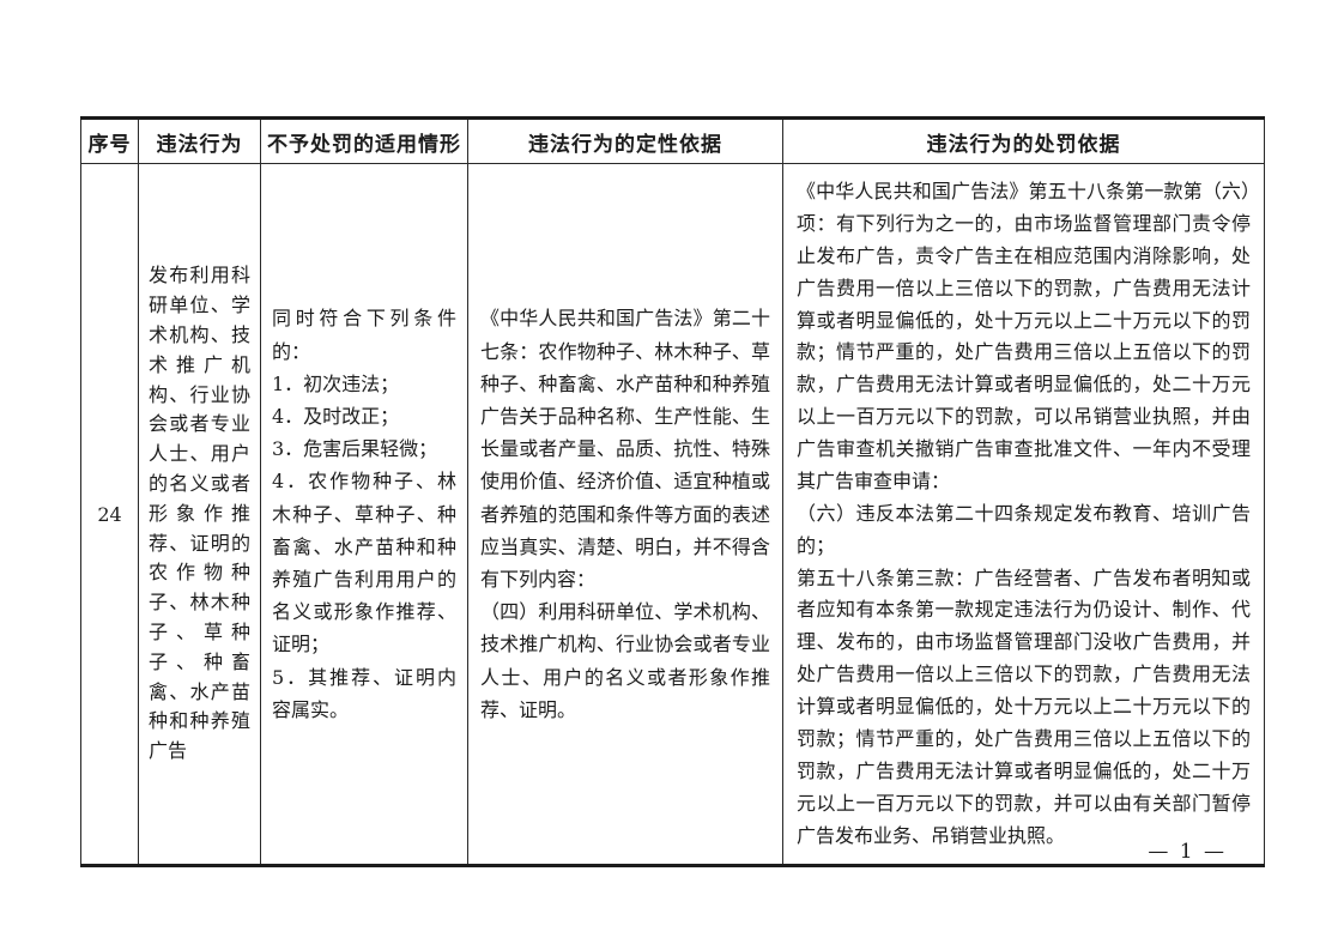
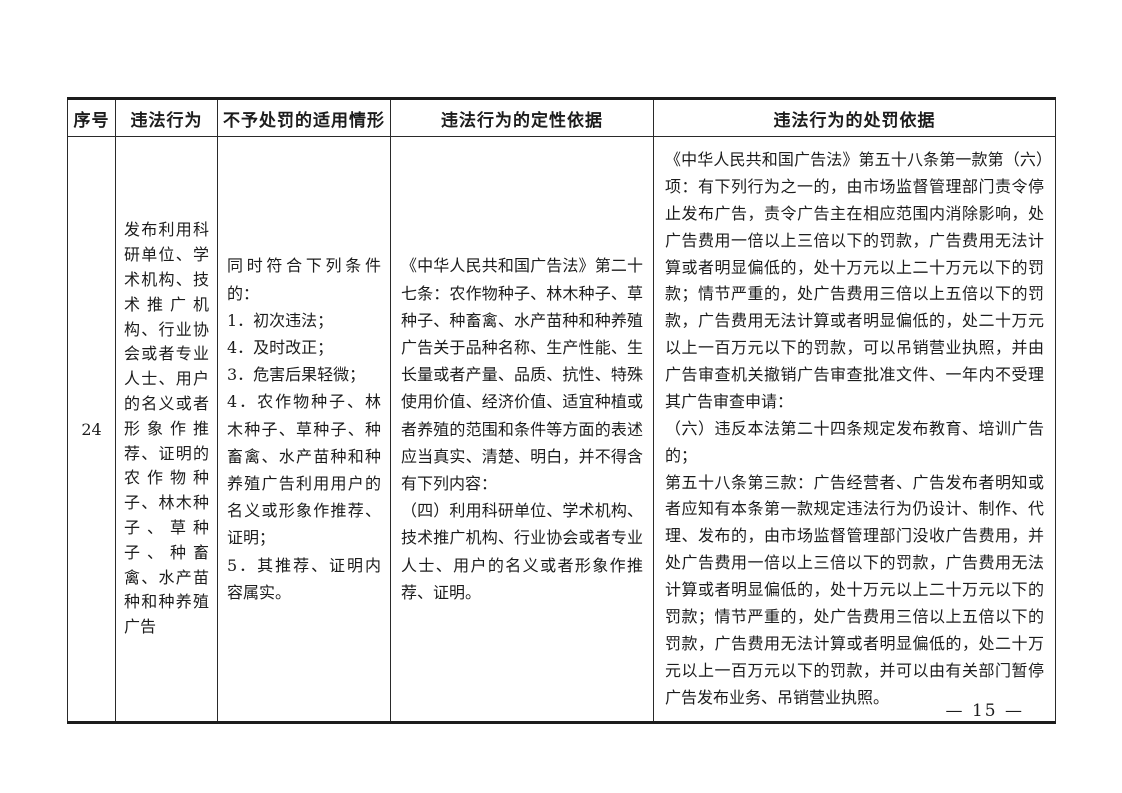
  序号	违法行为	不予处罚的适用情形	违法行为的定性依据	违法行为的处罚依据
  24	发布利用科研单位、学术机构、技术推广机构、行业协会或者专业人士、用户的名义或者形象作推荐、证明的农作物种子、林木种子、草种子、种畜禽、水产苗种和种养殖广告	同时符合下列条件的： 1．初次违法； 4．及时改正； 3．危害后果轻微； 4．农作物种子、林木种子、草种子、种畜禽、水产苗种和种养殖广告利用用户的名义或形象作推荐、证明； 5．其推荐、证明内容属实。	《中华人民共和国广告法》第二十七条：农作物种子、林木种子、草种子、种畜禽、水产苗种和种养殖广告关于品种名称、生产性能、生长量或者产量、品质、抗性、特殊使用价值、经济价值、适宜种植或者养殖的范围和条件等方面的表述应当真实、清楚、明白，并不得含有下列内容： （四）利用科研单位、学术机构、技术推广机构、行业协会或者专业人士、用户的名义或者形象作推荐、证明。	《中华人民共和国广告法》第五十八条第一款第（六）项：有下列行为之一的，由市场监督管理部门责令停止发布广告，责令广告主在相应范围内消除影响，处广告费用一倍以上三倍以下的罚款，广告费用无法计算或者明显偏低的，处十万元以上二十万元以下的罚款；情节严重的，处广告费用三倍以上五倍以下的罚款，广告费用无法计算或者明显偏低的，处二十万元以上一百万元以下的罚款，可以吊销营业执照，并由广告审查机关撤销广告审查批准文件、一年内不受理其广告审查申请： （六）违反本法第二十四条规定发布教育、培训广告的； 第五十八条第三款：广告经营者、广告发布者明知或者应知有本条第一款规定违法行为仍设计、制作、代理、发布的，由市场监督管理部门没收广告费用，并处广告费用一倍以上三倍以下的罚款，广告费用无法计算或者明显偏低的，处十万元以上二十万元以下的罚款；情节严重的，处广告费用三倍以上五倍以下的罚款，广告费用无法计算或者明显偏低的，处二十万元以上一百万元以下的罚款，并可以由有关部门暂停广告发布业务、吊销营业执照。
- — 1 —
+ — 15 —
